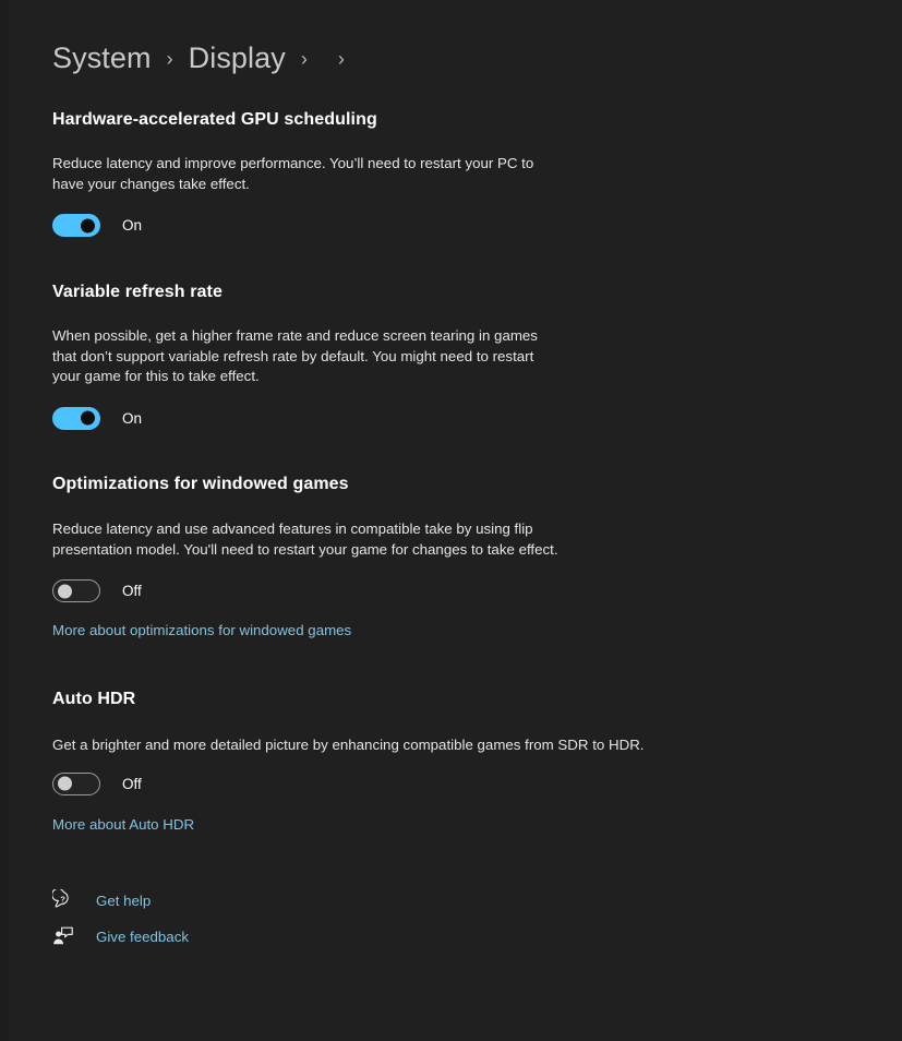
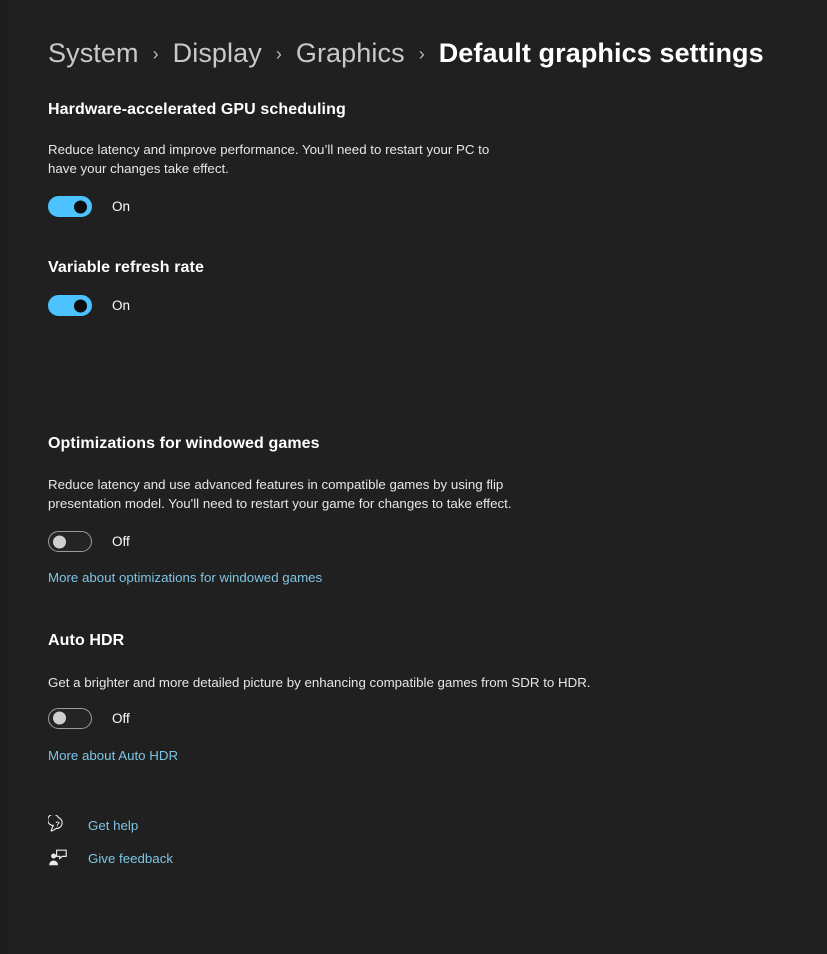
  System
  ›
  Display
  ›
+ Graphics
  ›
+ Default graphics settings
  Hardware-accelerated GPU scheduling
  Reduce latency and improve performance. You’ll need to restart your PC to have your changes take effect.
  On
  Variable refresh rate
- When possible, get a higher frame rate and reduce screen tearing in games that don’t support variable refresh rate by default. You might need to restart your game for this to take effect.
  On
  Optimizations for windowed games
- Reduce latency and use advanced features in compatible take by using flip presentation model. You'll need to restart your game for changes to take effect.
+ Reduce latency and use advanced features in compatible games by using flip presentation model. You'll need to restart your game for changes to take effect.
  Off
  More about optimizations for windowed games
  Auto HDR
  Get a brighter and more detailed picture by enhancing compatible games from SDR to HDR.
  Off
  More about Auto HDR
  ?
  Get help
  Give feedback
